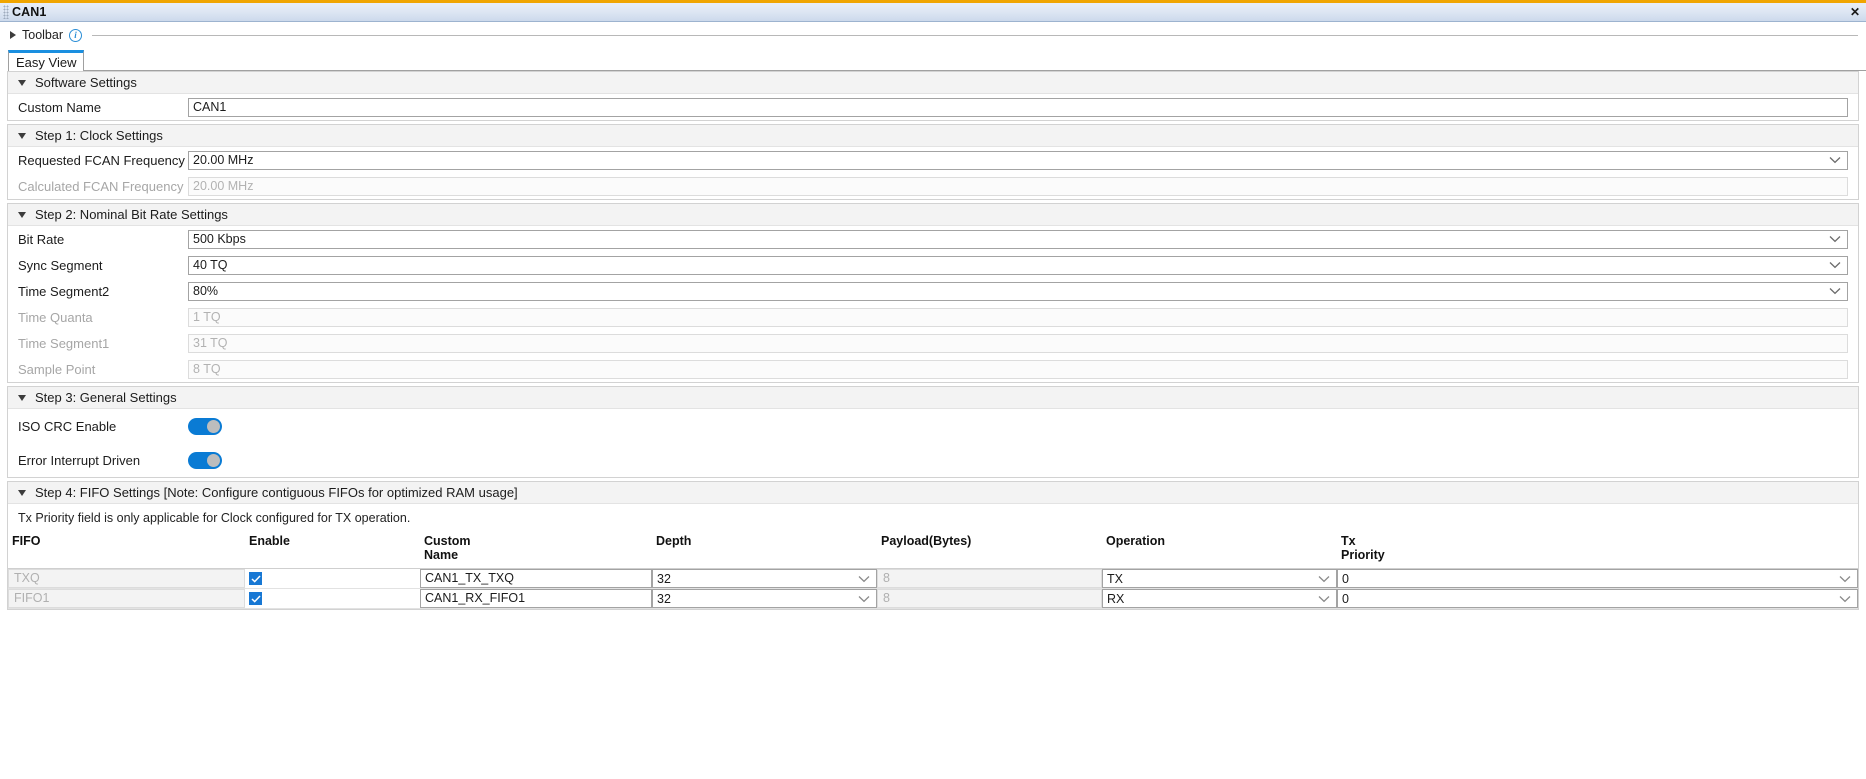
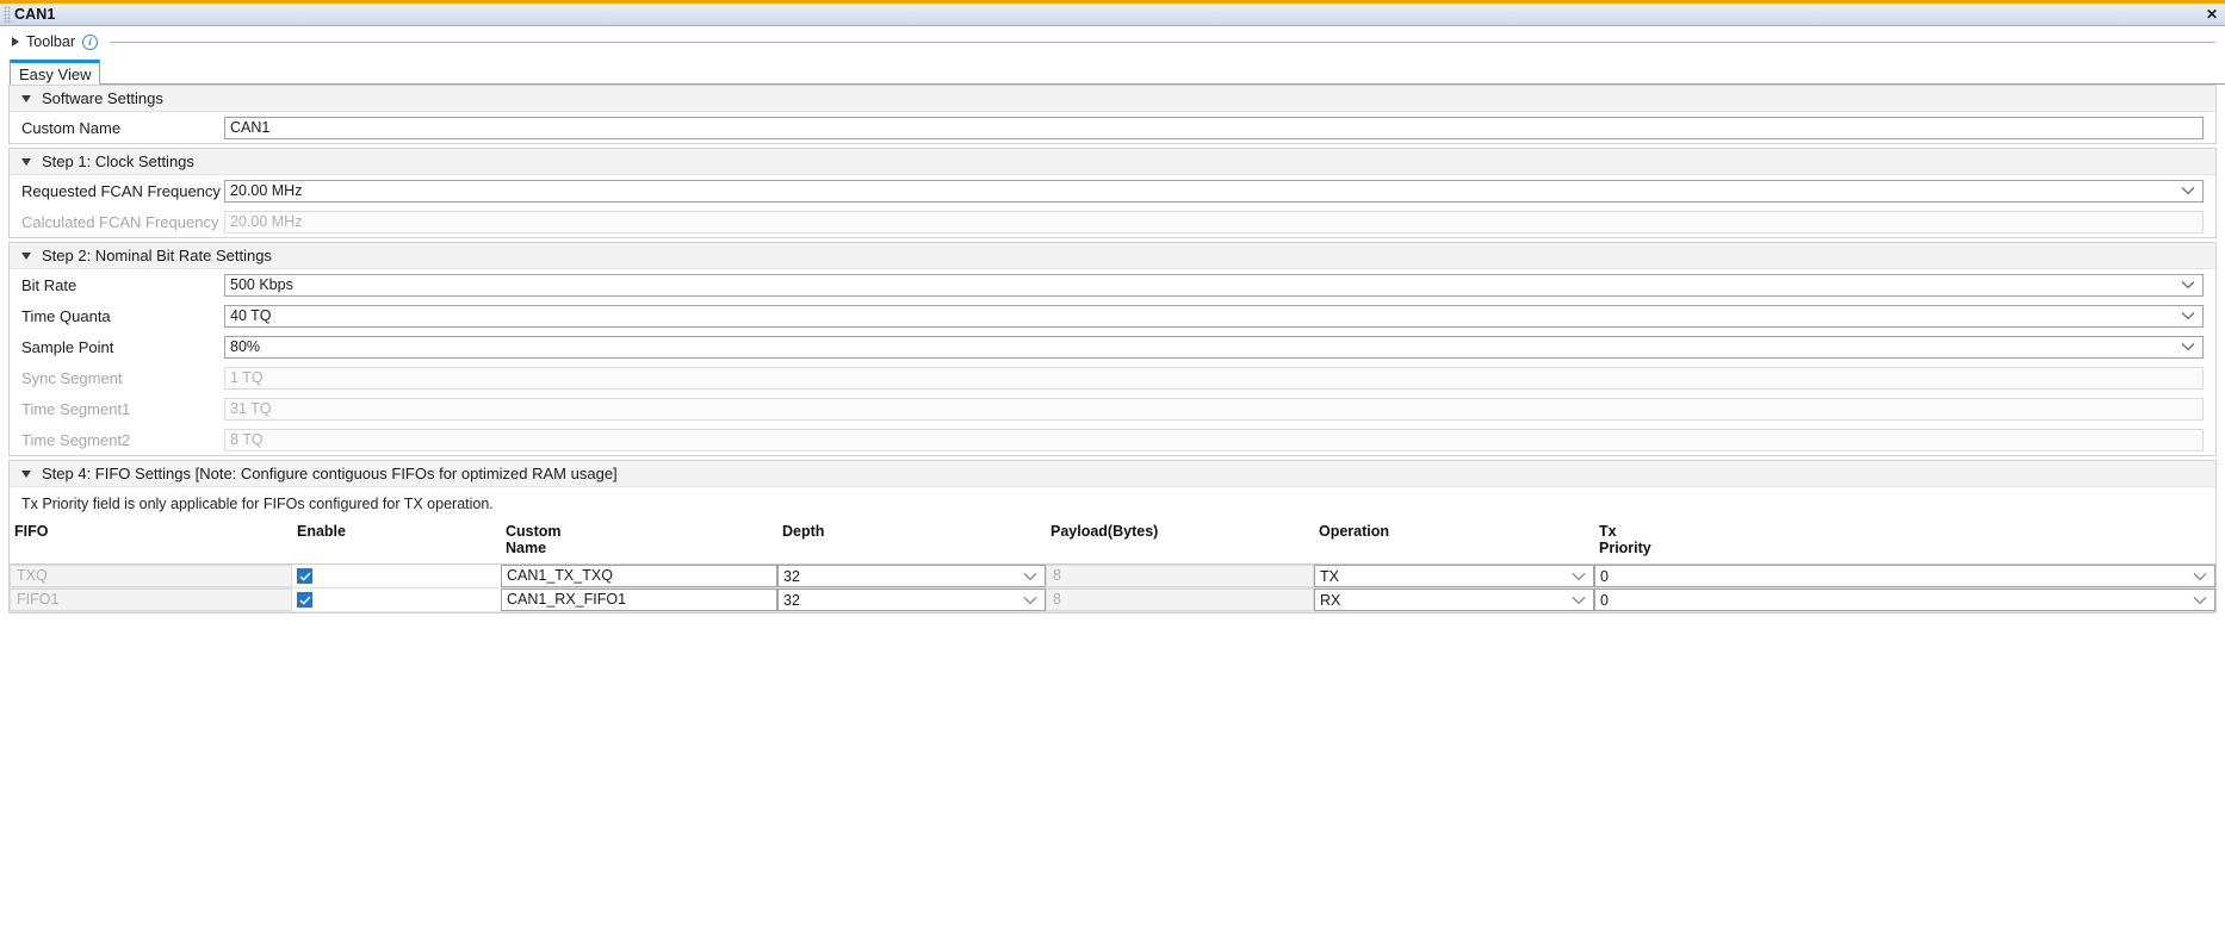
  CAN1
  ✕
  Toolbar
  i
  Easy View
  Software Settings
  Custom Name
  CAN1
  Step 1: Clock Settings
  Requested FCAN Frequency
  20.00 MHz
  Calculated FCAN Frequency
  20.00 MHz
  Step 2: Nominal Bit Rate Settings
  Bit Rate
  500 Kbps
- Sync Segment
+ Time Quanta
  40 TQ
- Time Segment2
+ Sample Point
  80%
- Time Quanta
+ Sync Segment
  1 TQ
  Time Segment1
  31 TQ
- Sample Point
+ Time Segment2
  8 TQ
- Step 3: General Settings
- ISO CRC Enable
- Error Interrupt Driven
  Step 4: FIFO Settings [Note: Configure contiguous FIFOs for optimized RAM usage]
- Tx Priority field is only applicable for Clock configured for TX operation.
+ Tx Priority field is only applicable for FIFOs configured for TX operation.
  FIFO	Enable	Custom Name	Depth	Payload(Bytes)	Operation	Tx Priority
  TXQ		CAN1_TX_TXQ	32	8	TX	0
  FIFO1		CAN1_RX_FIFO1	32	8	RX	0
